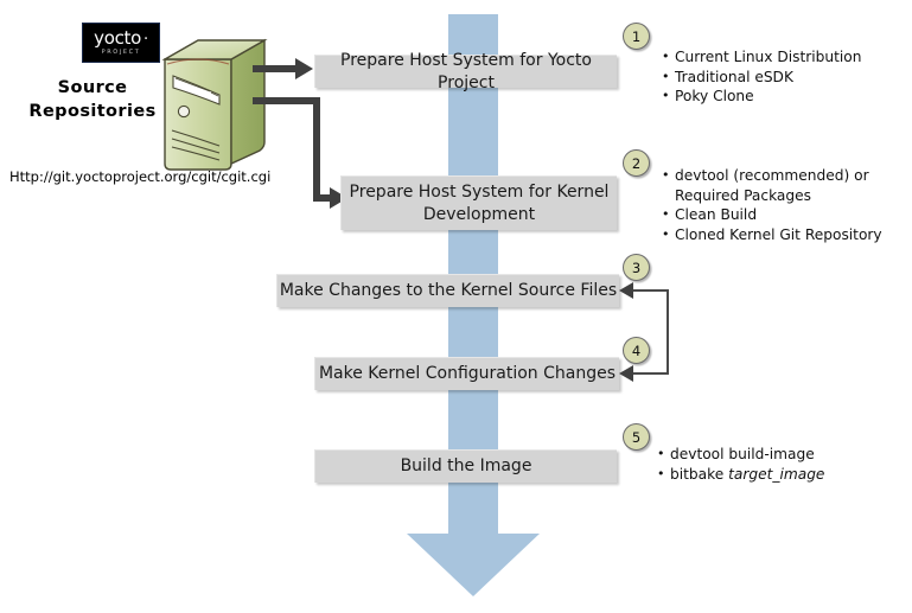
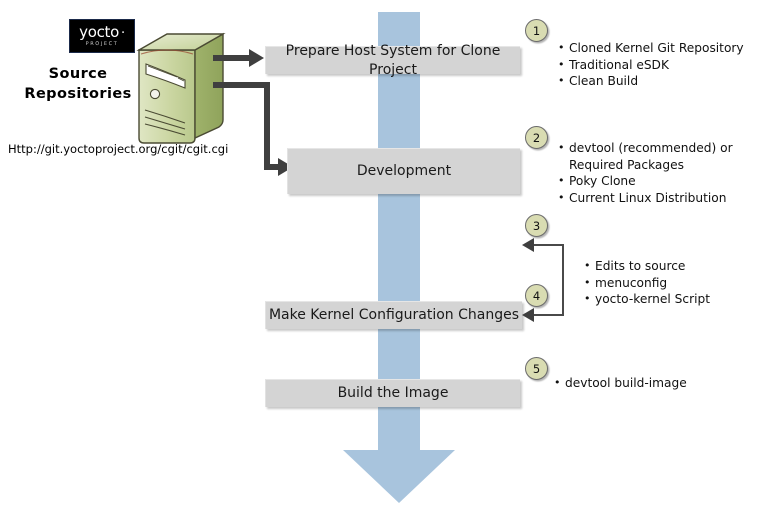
  yocto ·
  Source
  Repositories
  Http://git.yoctoproject.org/cgit/cgit.cgi
- Prepare Host System for Yocto Project
+ Prepare Host System for Clone Project
  1
- Current Linux Distribution
+ Cloned Kernel Git Repository
  Traditional eSDK
- Poky Clone
+ Clean Build
- Prepare Host System for Kernel
  Development
  2
  devtool (recommended) or
  Required Packages
- Clean Build
+ Poky Clone
- Cloned Kernel Git Repository
+ Current Linux Distribution
- Make Changes to the Kernel Source Files
  3
  Make Kernel Configuration Changes
  4
+ Edits to source
+ menuconfig
+ yocto-kernel Script
  Build the Image
  5
  devtool build-image
- bitbake target_image
